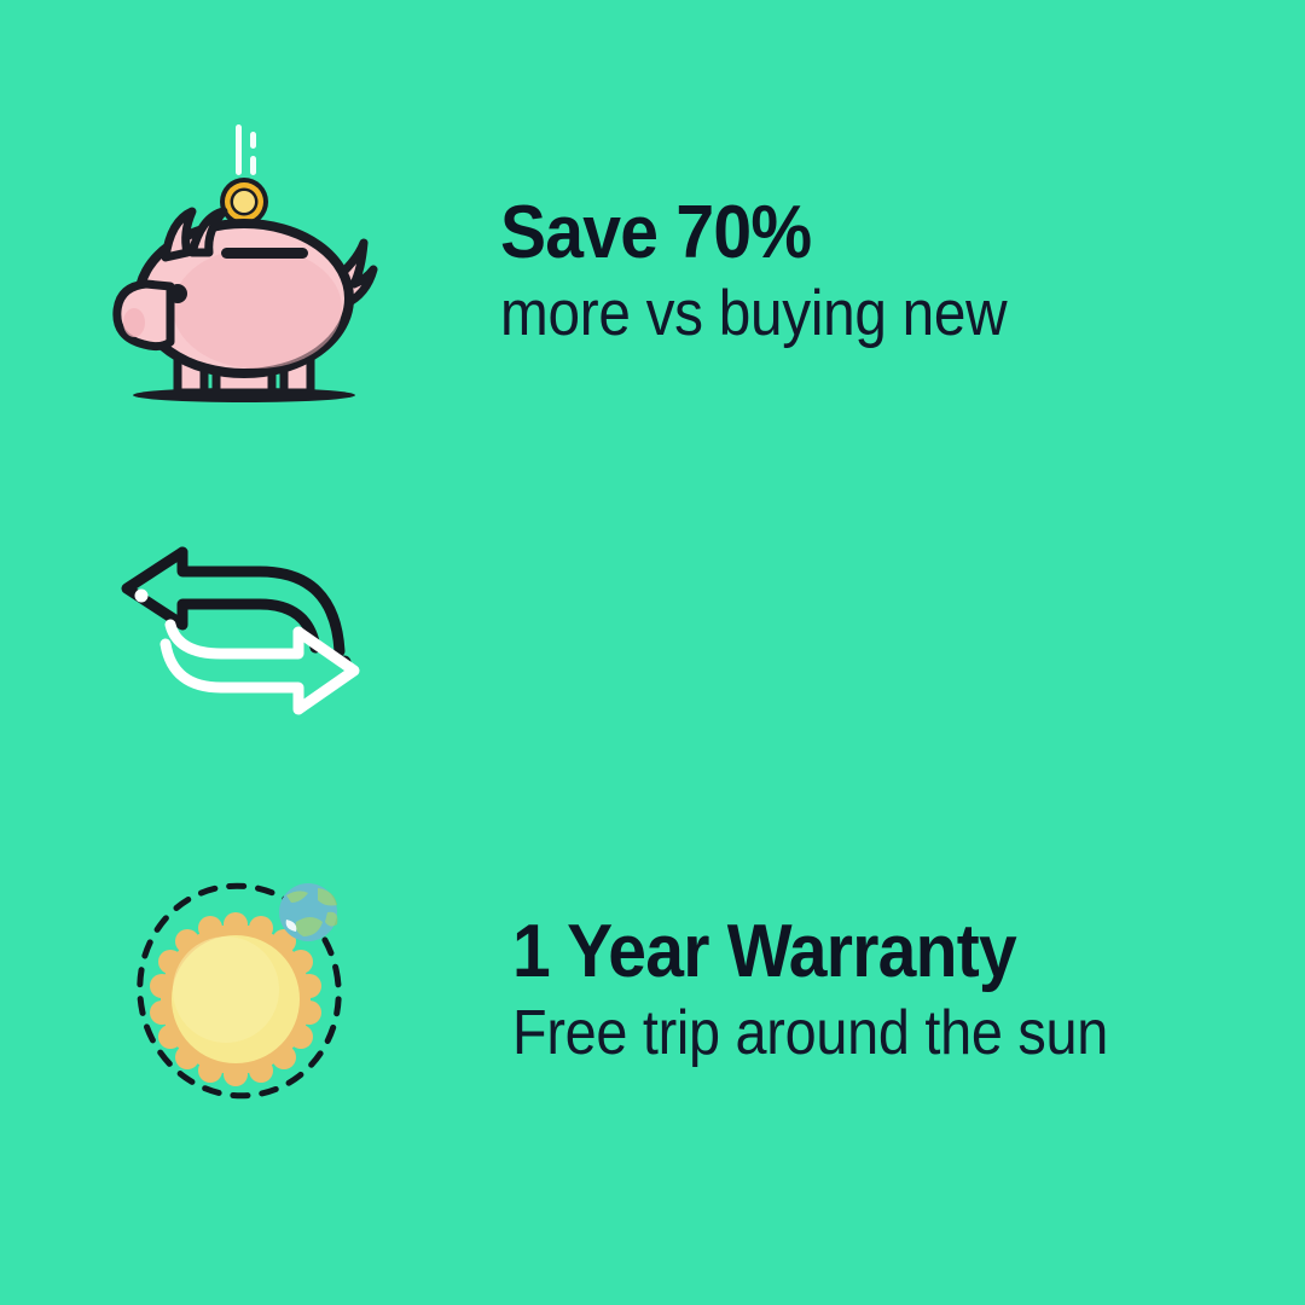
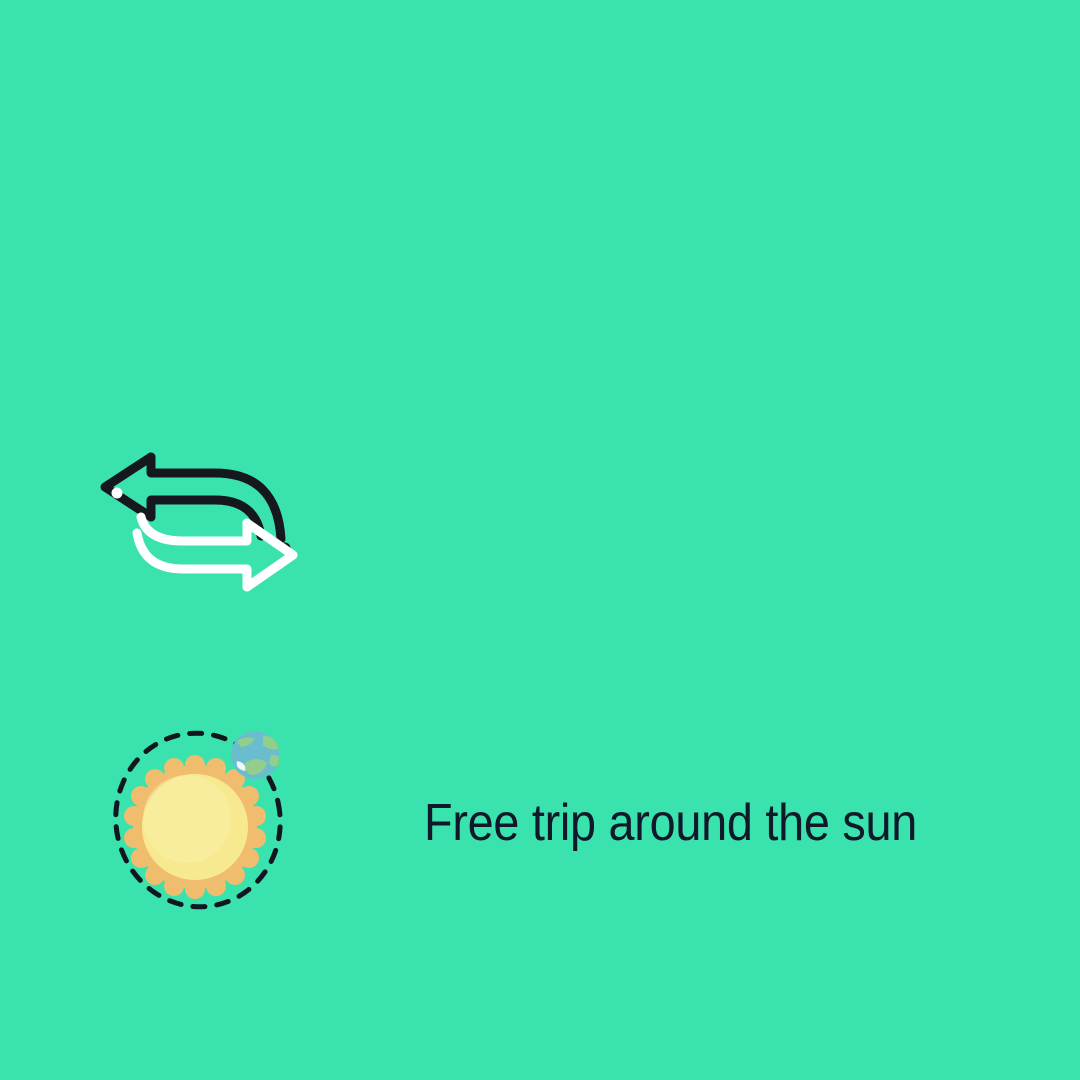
- Save 70%
- more vs buying new
- 1 Year Warranty
  Free trip around the sun
